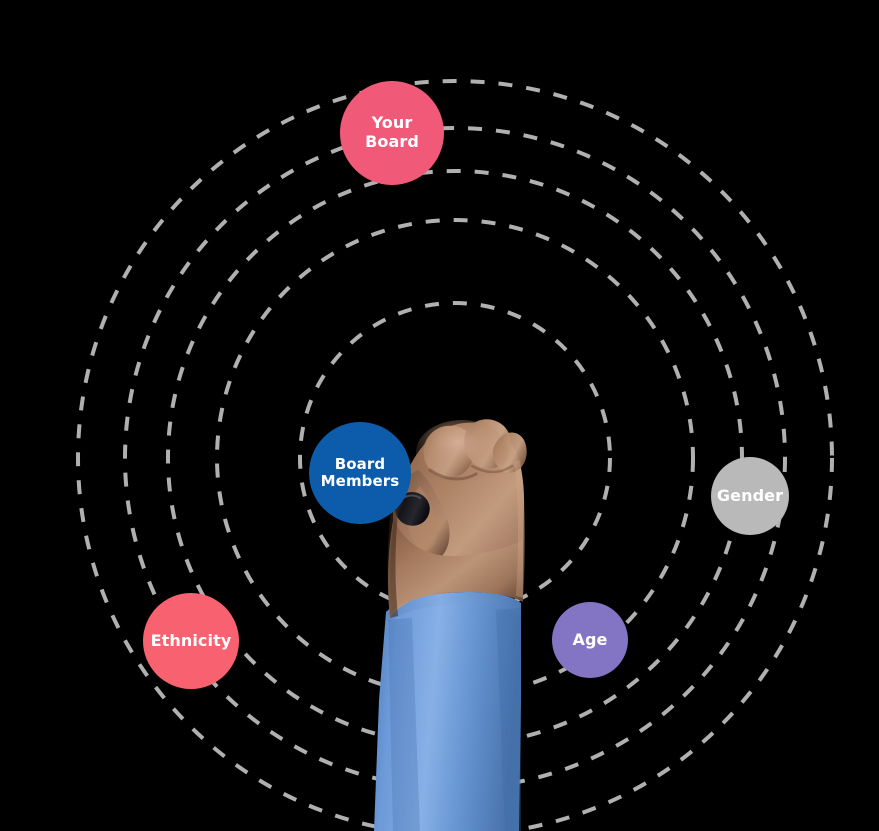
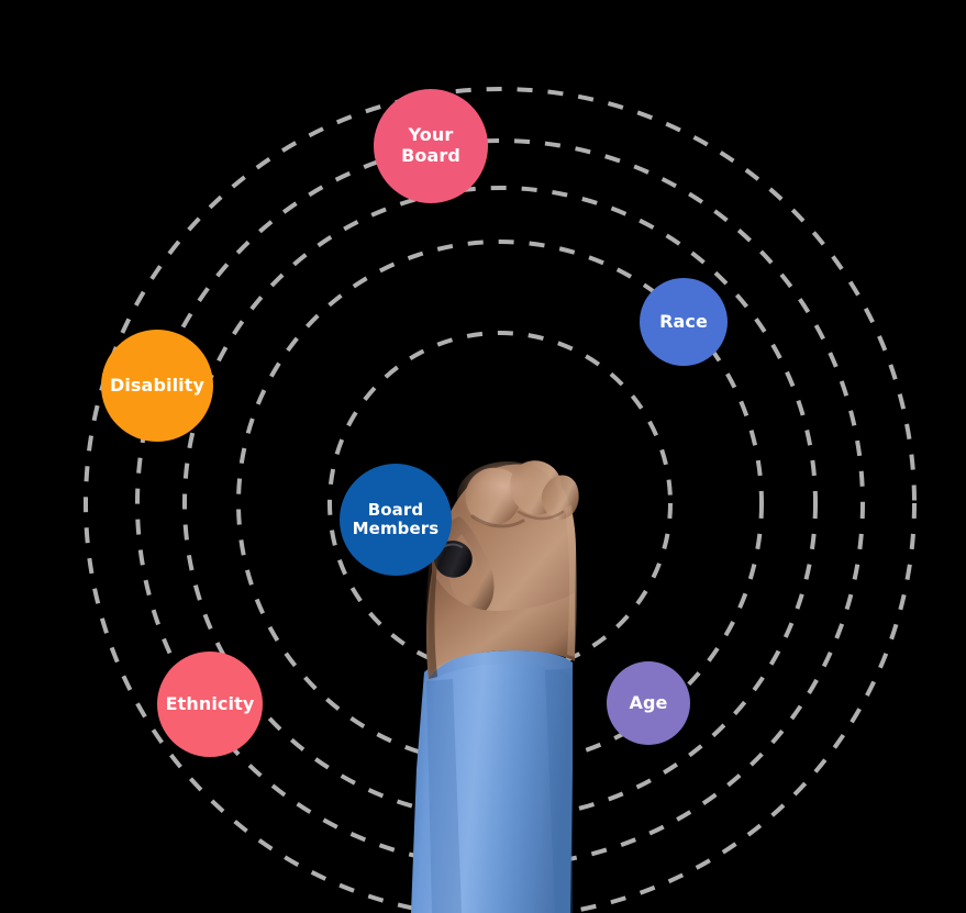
  Your Board
+ Race
+ Disability
  Board
  Members
- Gender
  Ethnicity
  Age
